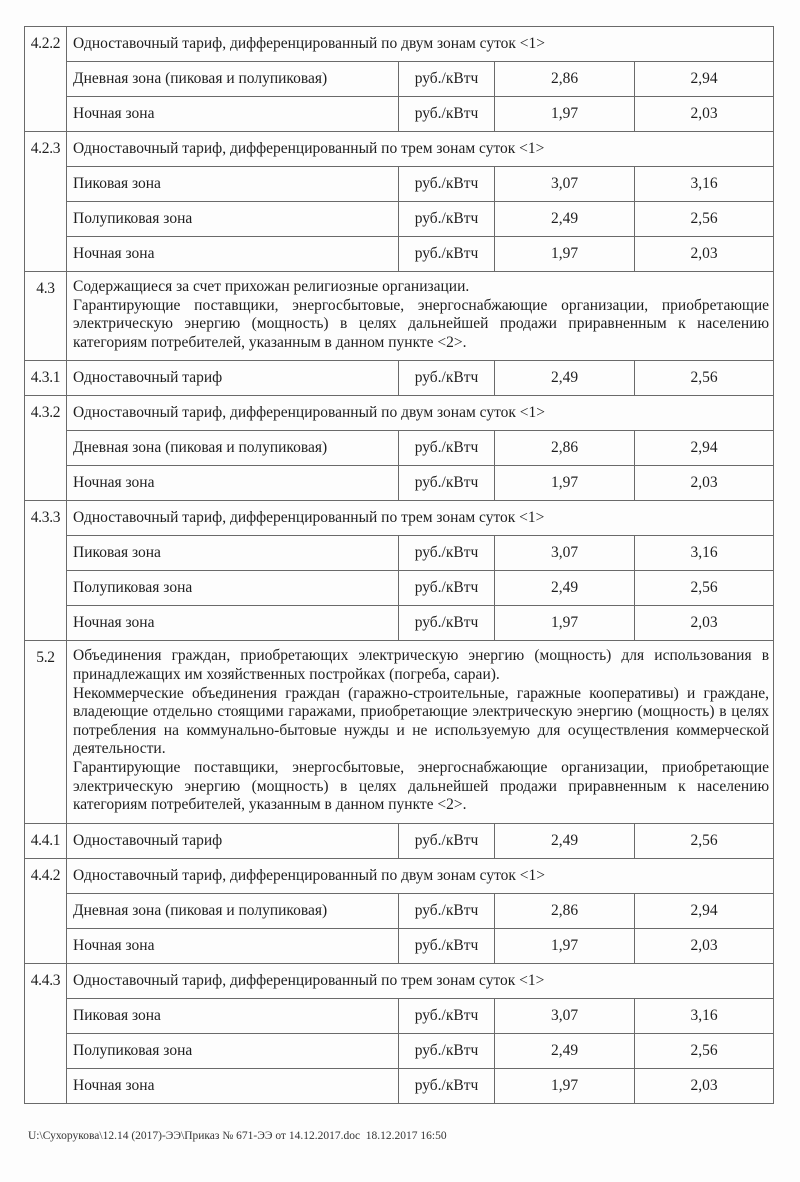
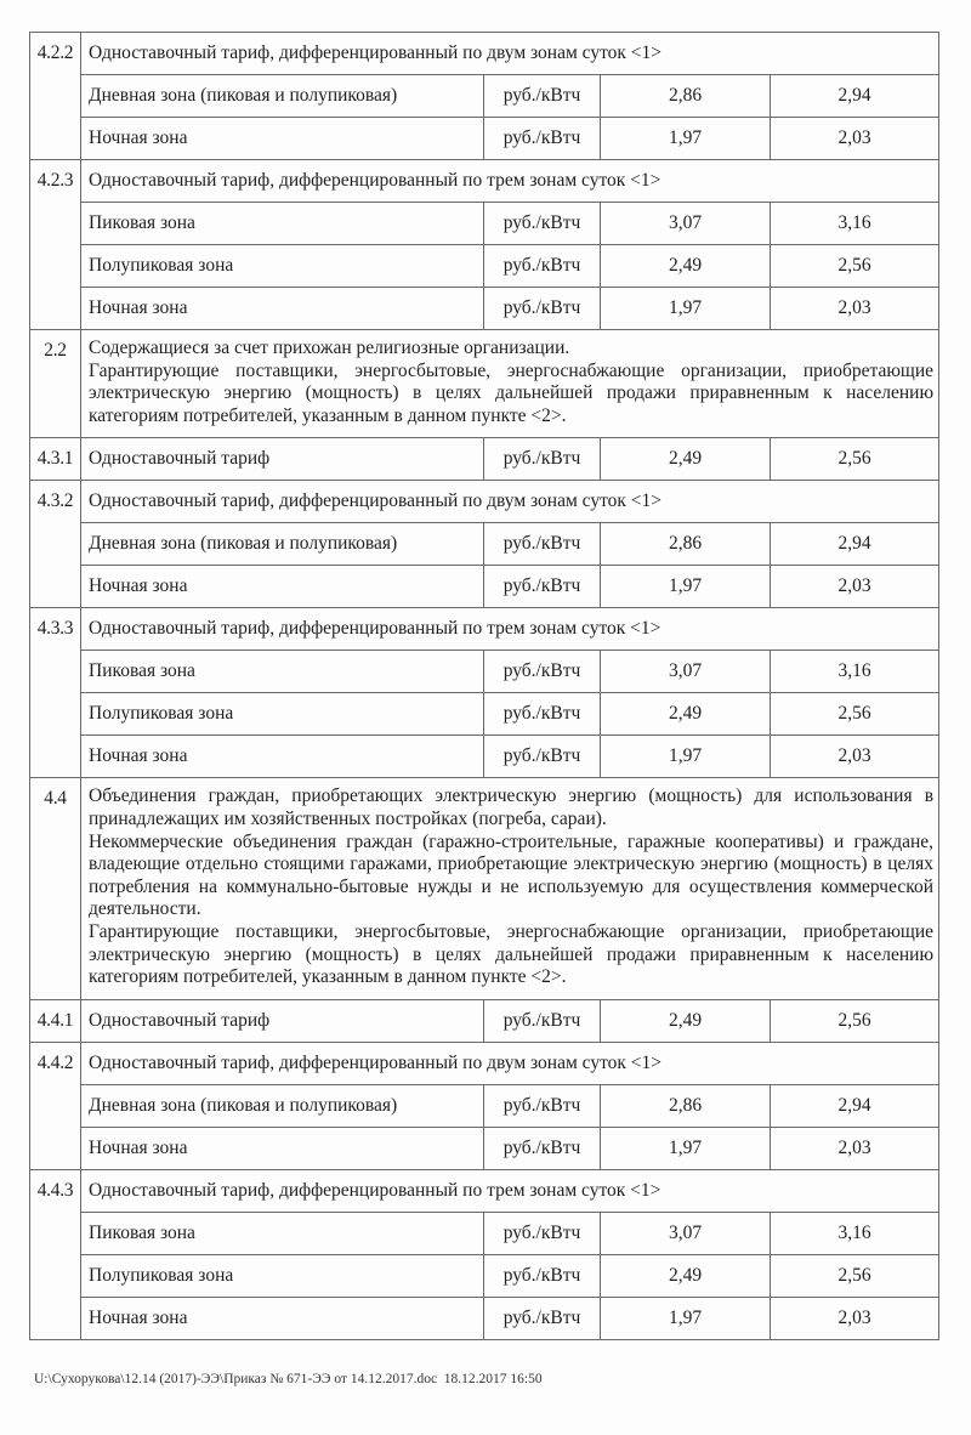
  4.2.2	Одноставочный тариф, дифференцированный по двум зонам суток <1>
  Дневная зона (пиковая и полупиковая)	руб./кВтч	2,86	2,94
  Ночная зона	руб./кВтч	1,97	2,03
  4.2.3	Одноставочный тариф, дифференцированный по трем зонам суток <1>
  Пиковая зона	руб./кВтч	3,07	3,16
  Полупиковая зона	руб./кВтч	2,49	2,56
  Ночная зона	руб./кВтч	1,97	2,03
- 4.3	Содержащиеся за счет прихожан религиозные организации.Гарантирующие поставщики, энергосбытовые, энергоснабжающие организации, приобретающие электрическую энергию (мощность) в целях дальнейшей продажи приравненным к населению категориям потребителей, указанным в данном пункте <2>.
+ 2.2	Содержащиеся за счет прихожан религиозные организации.Гарантирующие поставщики, энергосбытовые, энергоснабжающие организации, приобретающие электрическую энергию (мощность) в целях дальнейшей продажи приравненным к населению категориям потребителей, указанным в данном пункте <2>.
  4.3.1	Одноставочный тариф	руб./кВтч	2,49	2,56
  4.3.2	Одноставочный тариф, дифференцированный по двум зонам суток <1>
  Дневная зона (пиковая и полупиковая)	руб./кВтч	2,86	2,94
  Ночная зона	руб./кВтч	1,97	2,03
  4.3.3	Одноставочный тариф, дифференцированный по трем зонам суток <1>
  Пиковая зона	руб./кВтч	3,07	3,16
  Полупиковая зона	руб./кВтч	2,49	2,56
  Ночная зона	руб./кВтч	1,97	2,03
- 5.2	Объединения граждан, приобретающих электрическую энергию (мощность) для использования в принадлежащих им хозяйственных постройках (погреба, сараи).Некоммерческие объединения граждан (гаражно-строительные, гаражные кооперативы) и граждане, владеющие отдельно стоящими гаражами, приобретающие электрическую энергию (мощность) в целях потребления на коммунально-бытовые нужды и не используемую для осуществления коммерческой деятельности.Гарантирующие поставщики, энергосбытовые, энергоснабжающие организации, приобретающие электрическую энергию (мощность) в целях дальнейшей продажи приравненным к населению категориям потребителей, указанным в данном пункте <2>.
+ 4.4	Объединения граждан, приобретающих электрическую энергию (мощность) для использования в принадлежащих им хозяйственных постройках (погреба, сараи).Некоммерческие объединения граждан (гаражно-строительные, гаражные кооперативы) и граждане, владеющие отдельно стоящими гаражами, приобретающие электрическую энергию (мощность) в целях потребления на коммунально-бытовые нужды и не используемую для осуществления коммерческой деятельности.Гарантирующие поставщики, энергосбытовые, энергоснабжающие организации, приобретающие электрическую энергию (мощность) в целях дальнейшей продажи приравненным к населению категориям потребителей, указанным в данном пункте <2>.
  4.4.1	Одноставочный тариф	руб./кВтч	2,49	2,56
  4.4.2	Одноставочный тариф, дифференцированный по двум зонам суток <1>
  Дневная зона (пиковая и полупиковая)	руб./кВтч	2,86	2,94
  Ночная зона	руб./кВтч	1,97	2,03
  4.4.3	Одноставочный тариф, дифференцированный по трем зонам суток <1>
  Пиковая зона	руб./кВтч	3,07	3,16
  Полупиковая зона	руб./кВтч	2,49	2,56
  Ночная зона	руб./кВтч	1,97	2,03
  U:\Сухорукова\12.14 (2017)-ЭЭ\Приказ № 671-ЭЭ от 14.12.2017.doc 18.12.2017 16:50
